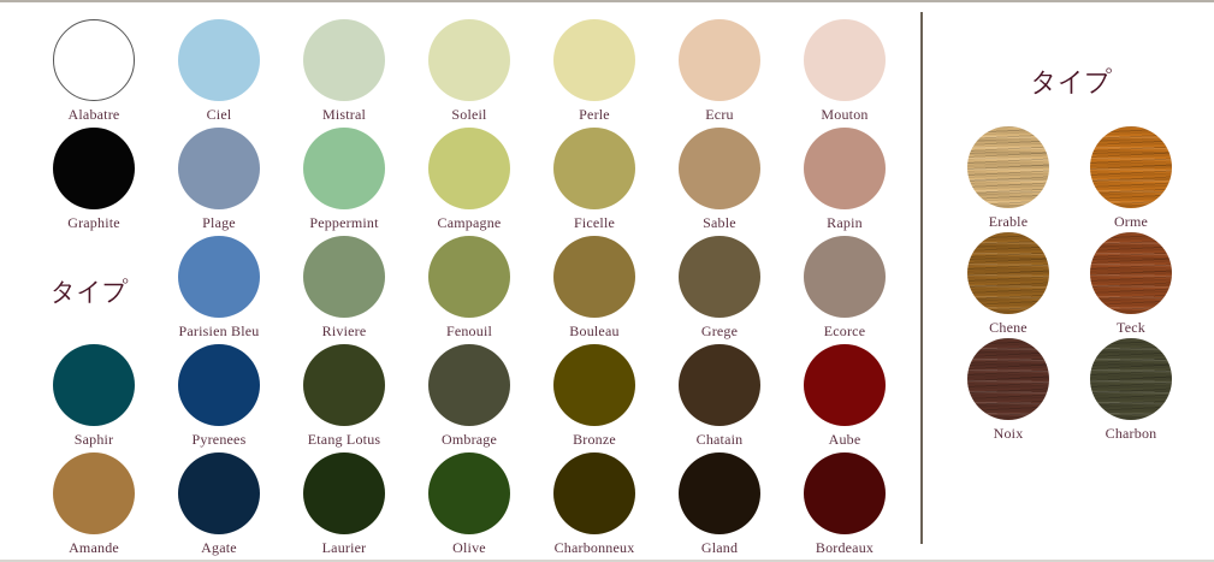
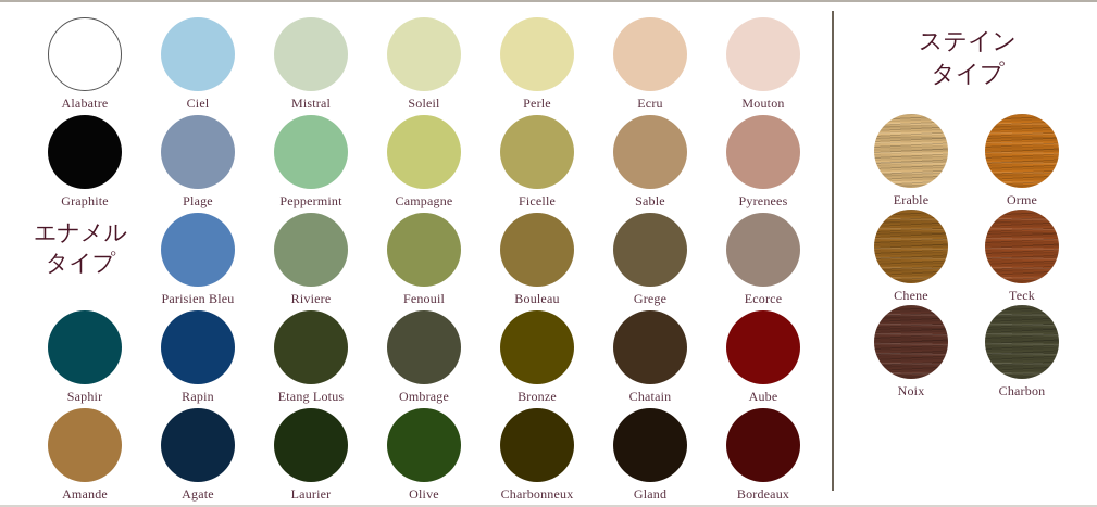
+ エナメル
  タイプ
  Alabatre
  Ciel
  Mistral
  Soleil
  Perle
  Ecru
  Mouton
  Graphite
  Plage
  Peppermint
  Campagne
  Ficelle
  Sable
- Rapin
+ Pyrenees
  Parisien Bleu
  Riviere
  Fenouil
  Bouleau
  Grege
  Ecorce
  Saphir
- Pyrenees
+ Rapin
  Etang Lotus
  Ombrage
  Bronze
  Chatain
  Aube
  Amande
  Agate
  Laurier
  Olive
  Charbonneux
  Gland
  Bordeaux
+ ステイン
  タイプ
  Erable
  Orme
  Chene
  Teck
  Noix
  Charbon
